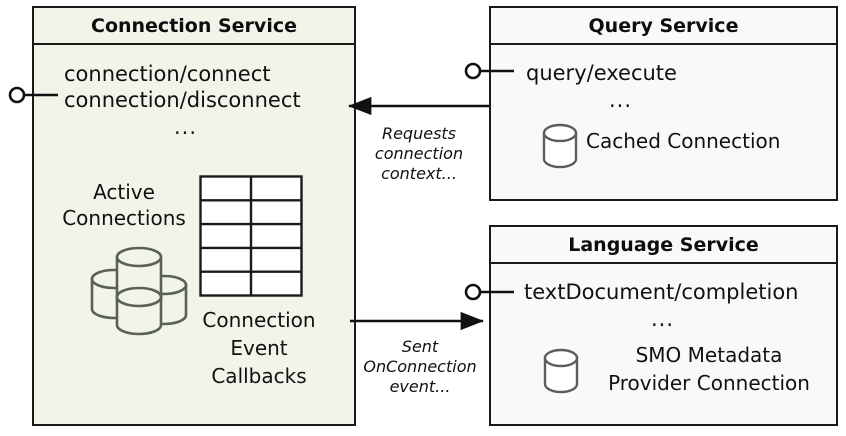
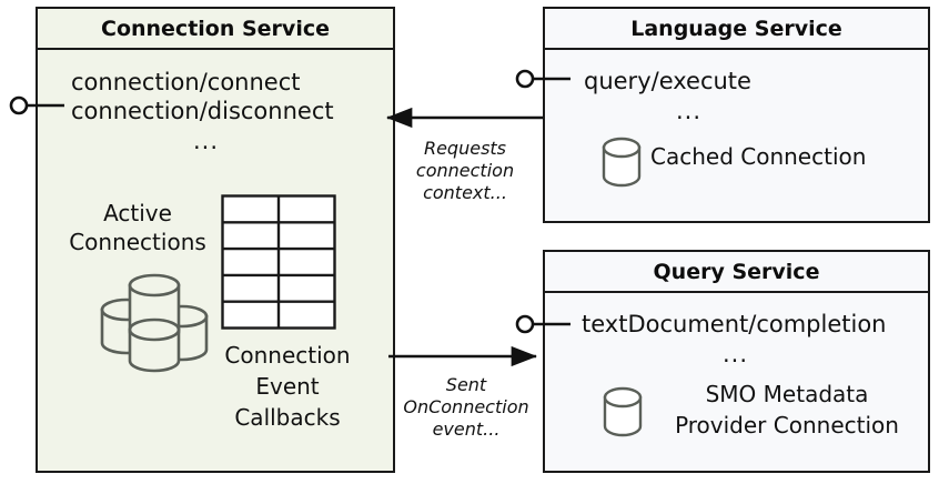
  Connection Service
  connection/connect
  connection/disconnect
  ...
  Active
  Connections
  Connection
  Event
  Callbacks
- Query Service
+ Language Service
  query/execute
  ...
  Cached Connection
- Language Service
+ Query Service
  textDocument/completion
  ...
  SMO Metadata
  Provider Connection
  Requests
  connection
  context...
  Sent
  OnConnection
  event...
